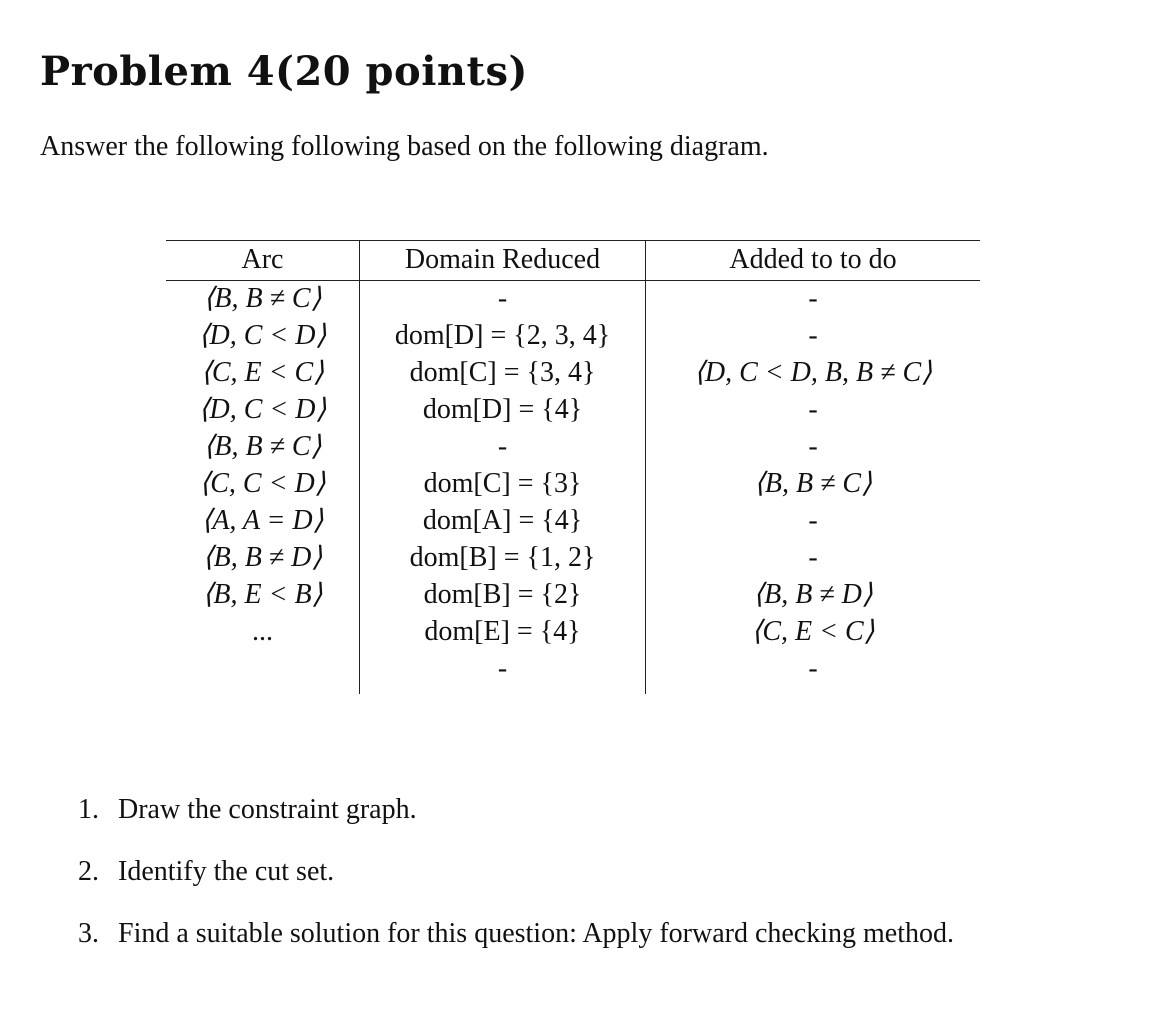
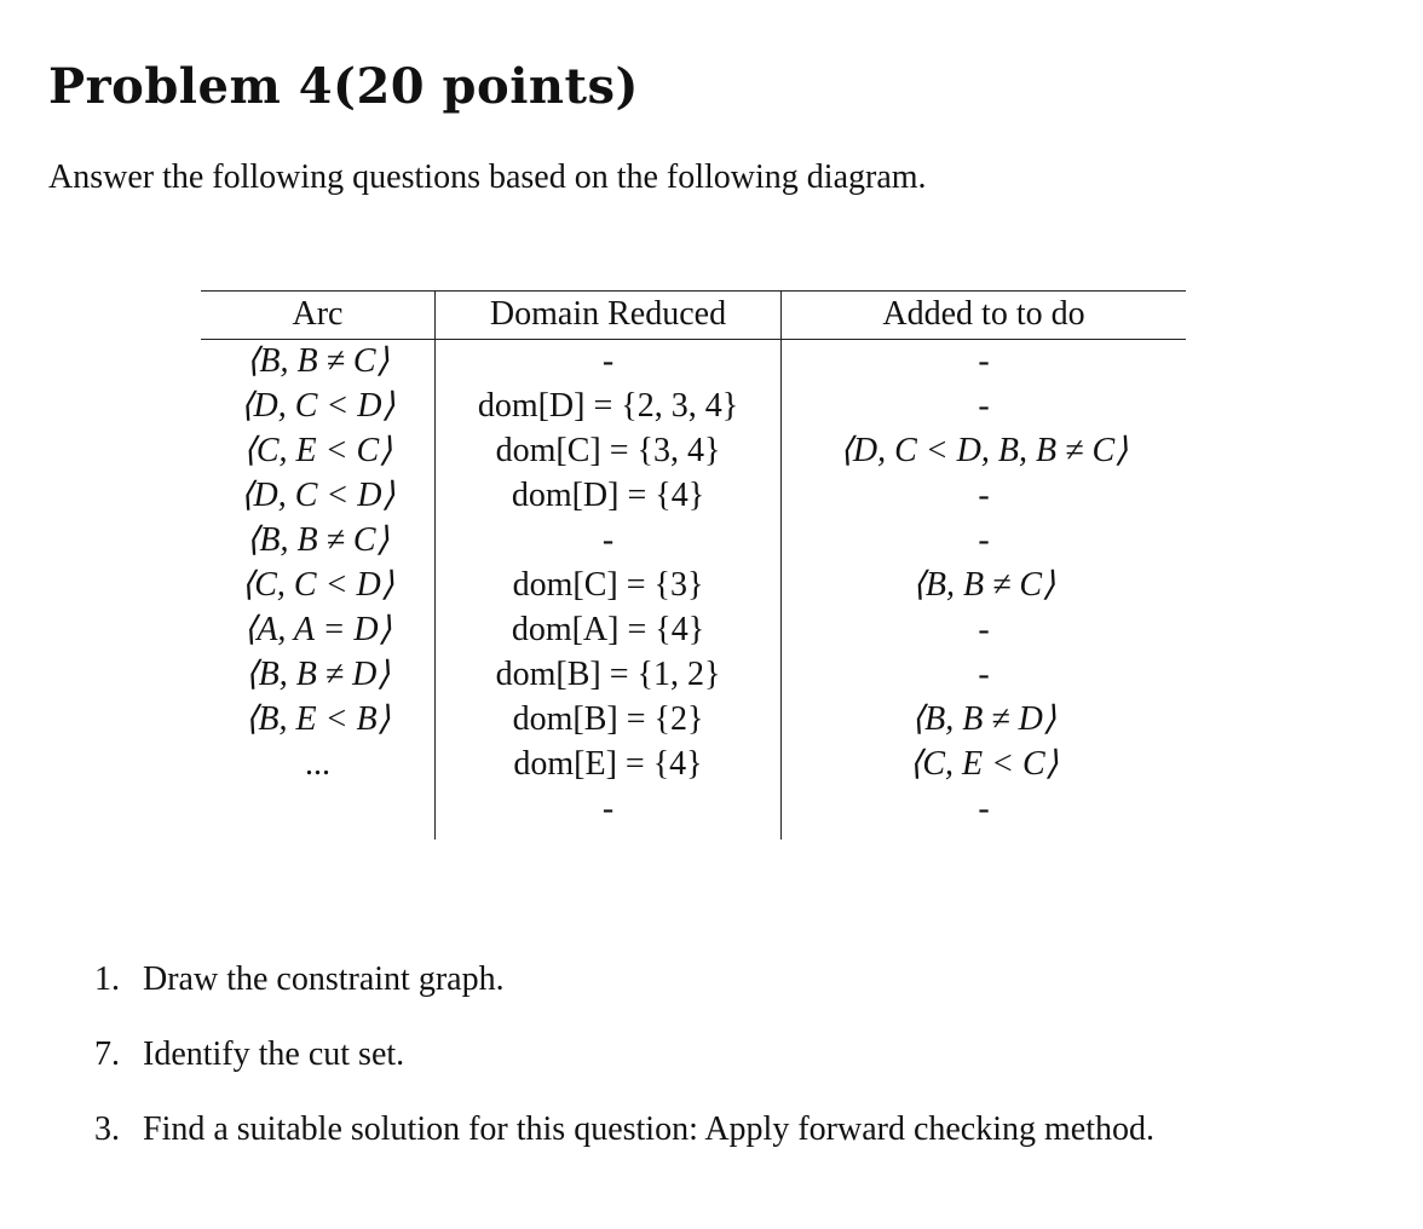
  Problem 4(20 points)
- Answer the following following based on the following diagram.
+ Answer the following questions based on the following diagram.
  Arc
  Domain Reduced
  Added to to do
  ⟨B, B ≠ C⟩
  ⟨D, C < D⟩
  ⟨C, E < C⟩
  ⟨D, C < D⟩
  ⟨B, B ≠ C⟩
  ⟨C, C < D⟩
  ⟨A, A = D⟩
  ⟨B, B ≠ D⟩
  ⟨B, E < B⟩
  ...
  -
  dom[D] = {2, 3, 4}
  dom[C] = {3, 4}
  dom[D] = {4}
  -
  dom[C] = {3}
  dom[A] = {4}
  dom[B] = {1, 2}
  dom[B] = {2}
  dom[E] = {4}
  -
  -
  -
  ⟨D, C < D, B, B ≠ C⟩
  -
  -
  ⟨B, B ≠ C⟩
  -
  -
  ⟨B, B ≠ D⟩
  ⟨C, E < C⟩
  -
  1.
  Draw the constraint graph.
- 2.
+ 7.
  Identify the cut set.
  3.
  Find a suitable solution for this question: Apply forward checking method.
